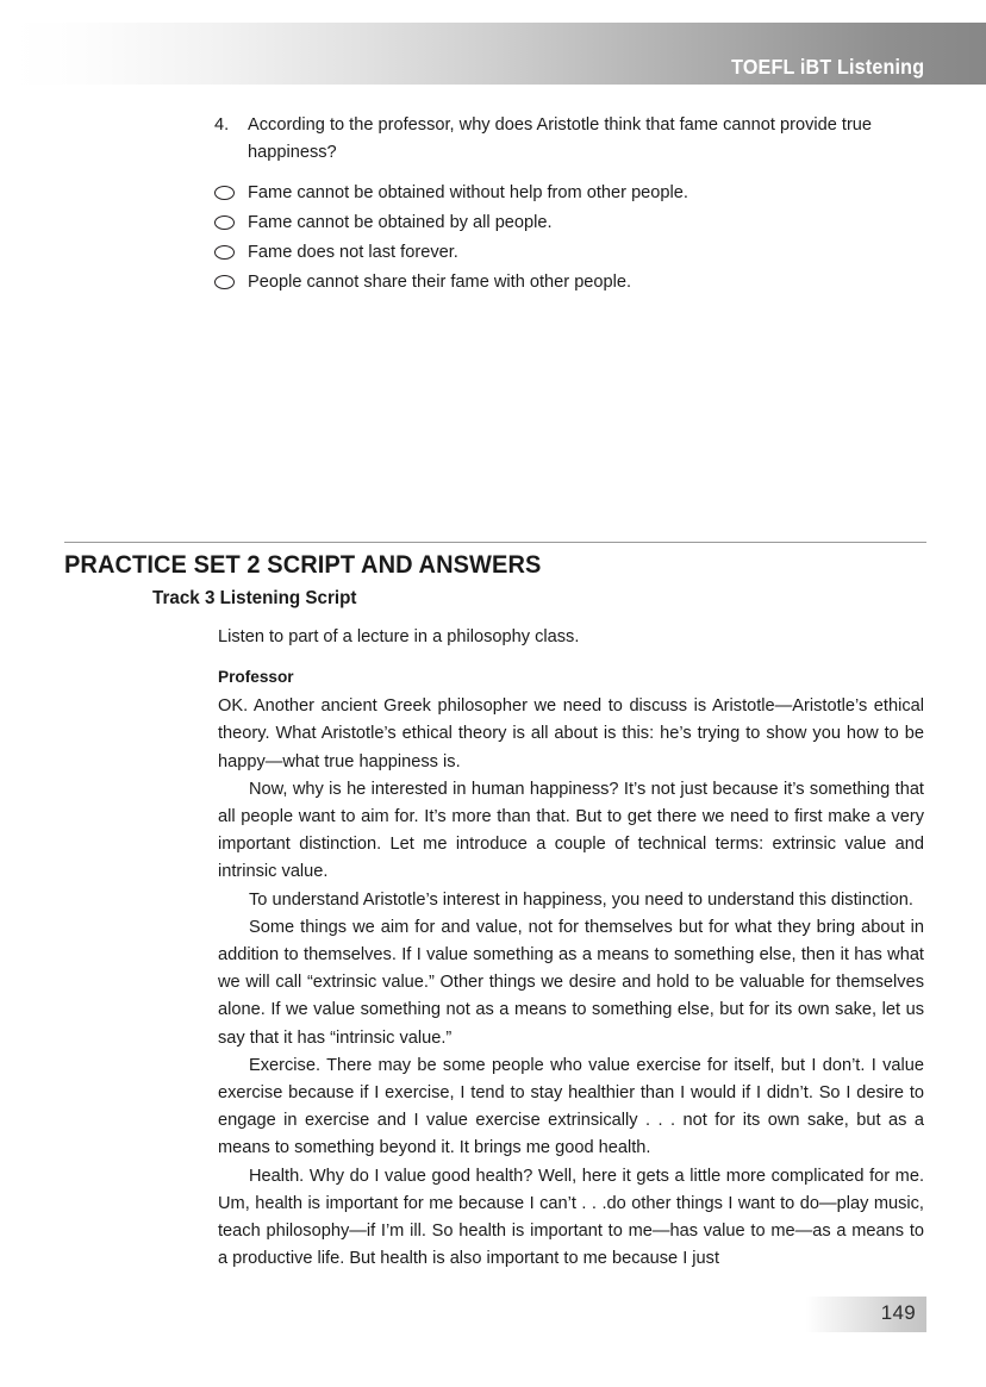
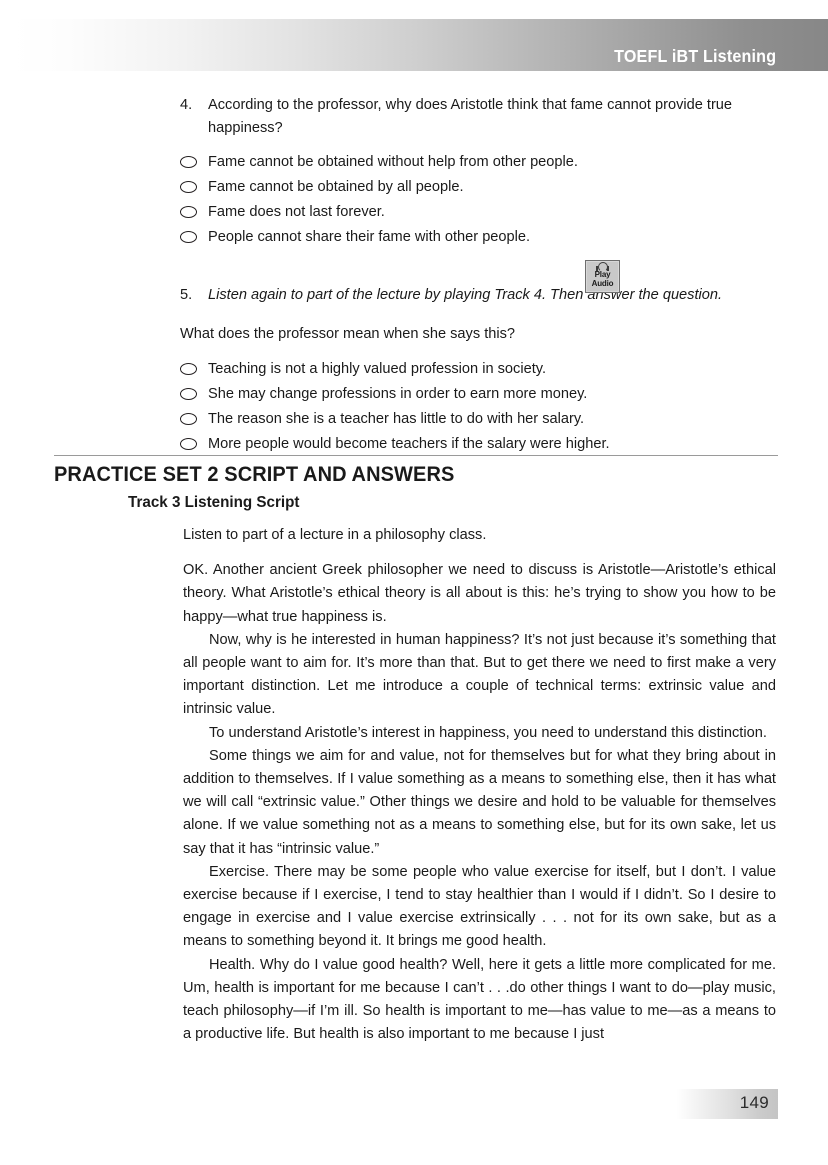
  TOEFL iBT Listening
  4.
  According to the professor, why does Aristotle think that fame cannot provide true happiness?
  Fame cannot be obtained without help from other people.
  Fame cannot be obtained by all people.
  Fame does not last forever.
  People cannot share their fame with other people.
+ 5.
+ Listen again to part of the lecture by playing Track 4. Then answer the question.
+ Play
+ Audio
+ What does the professor mean when she says this?
+ Teaching is not a highly valued profession in society.
+ She may change professions in order to earn more money.
+ The reason she is a teacher has little to do with her salary.
+ More people would become teachers if the salary were higher.
  PRACTICE SET 2 SCRIPT AND ANSWERS
  Track 3 Listening Script
  Listen to part of a lecture in a philosophy class.
- Professor
  OK. Another ancient Greek philosopher we need to discuss is Aristotle—Aristotle’s ethical theory. What Aristotle’s ethical theory is all about is this: he’s trying to show you how to be happy—what true happiness is.
  Now, why is he interested in human happiness? It’s not just because it’s something that all people want to aim for. It’s more than that. But to get there we need to first make a very important distinction. Let me introduce a couple of technical terms: extrinsic value and intrinsic value.
  To understand Aristotle’s interest in happiness, you need to understand this distinction.
  Some things we aim for and value, not for themselves but for what they bring about in addition to themselves. If I value something as a means to something else, then it has what we will call “extrinsic value.” Other things we desire and hold to be valuable for themselves alone. If we value something not as a means to something else, but for its own sake, let us say that it has “intrinsic value.”
  Exercise. There may be some people who value exercise for itself, but I don’t. I value exercise because if I exercise, I tend to stay healthier than I would if I didn’t. So I desire to engage in exercise and I value exercise extrinsically . . . not for its own sake, but as a means to something beyond it. It brings me good health.
  Health. Why do I value good health? Well, here it gets a little more complicated for me. Um, health is important for me because I can’t . . .do other things I want to do—play music, teach philosophy—if I’m ill. So health is important to me—has value to me—as a means to a productive life. But health is also important to me because I just
  149
